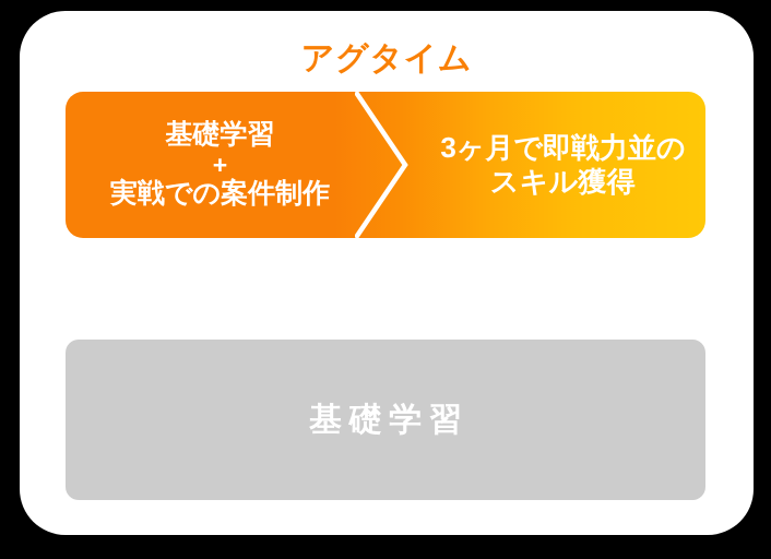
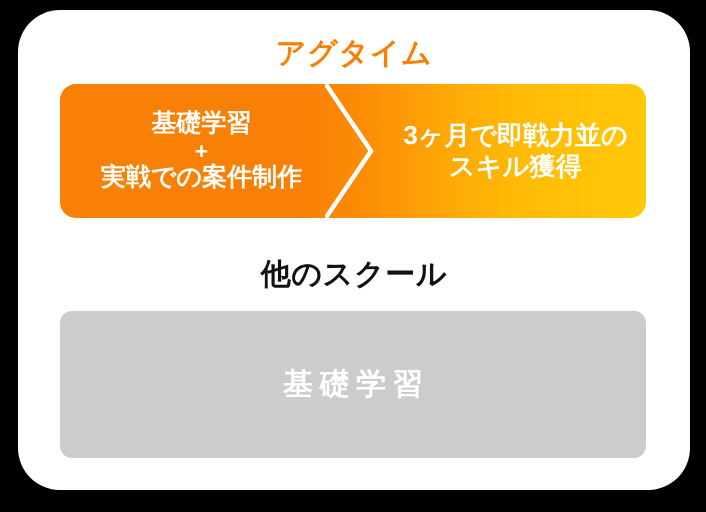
  アグタイム
  基礎学習
  +
  実戦での案件制作
  3ヶ月で即戦力並の
  スキル獲得
+ 他のスクール
  基礎学習
